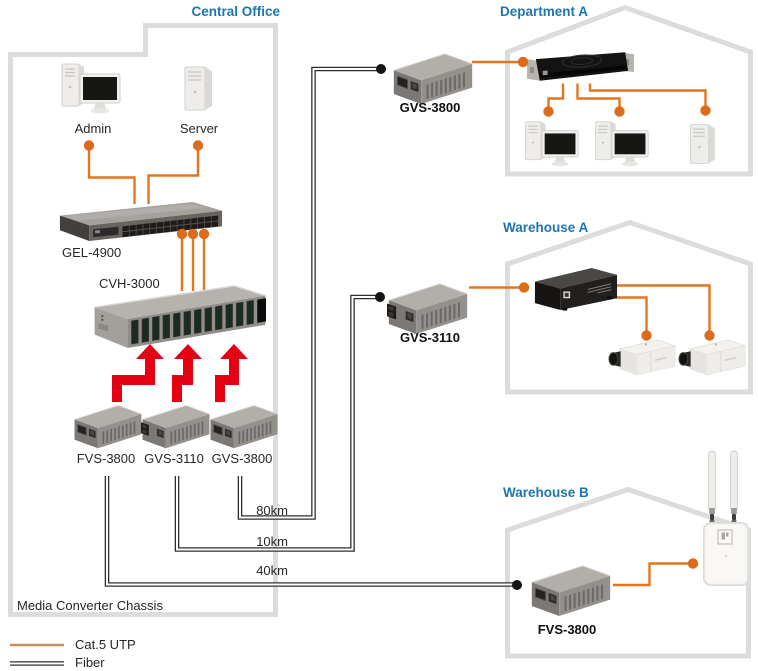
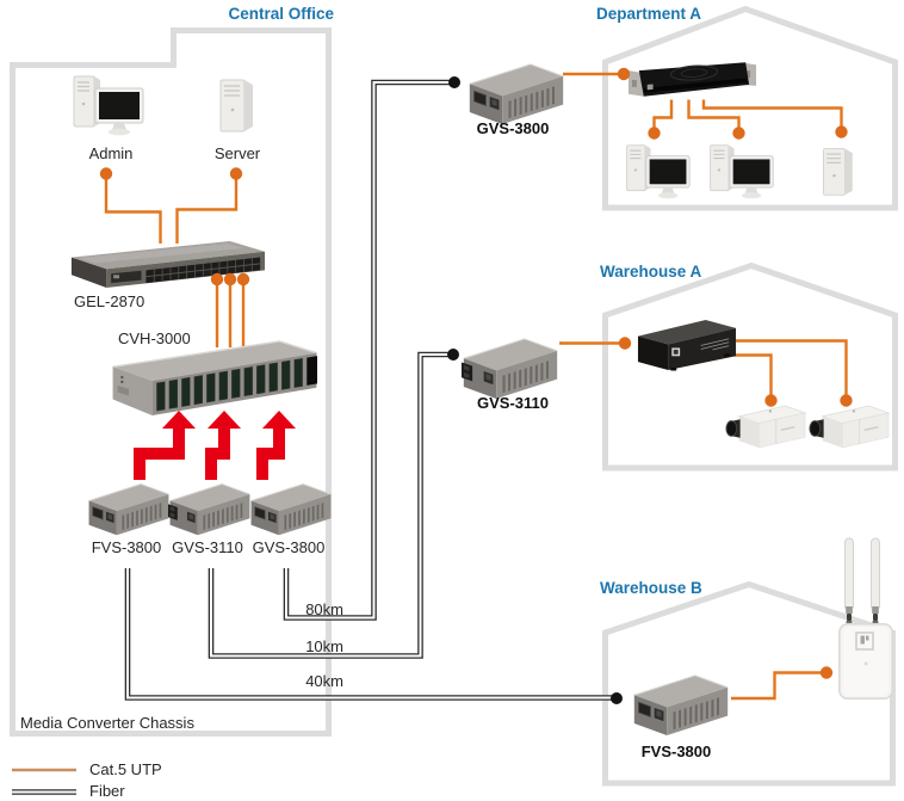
  Central Office
  Department A
  Warehouse A
  Warehouse B
  Admin
  Server
- GEL-4900
+ GEL-2870
  CVH-3000
  FVS-3800
  GVS-3110
  GVS-3800
  Media Converter Chassis
  GVS-3800
  GVS-3110
  FVS-3800
  80km
  10km
  40km
  Cat.5 UTP
  Fiber
